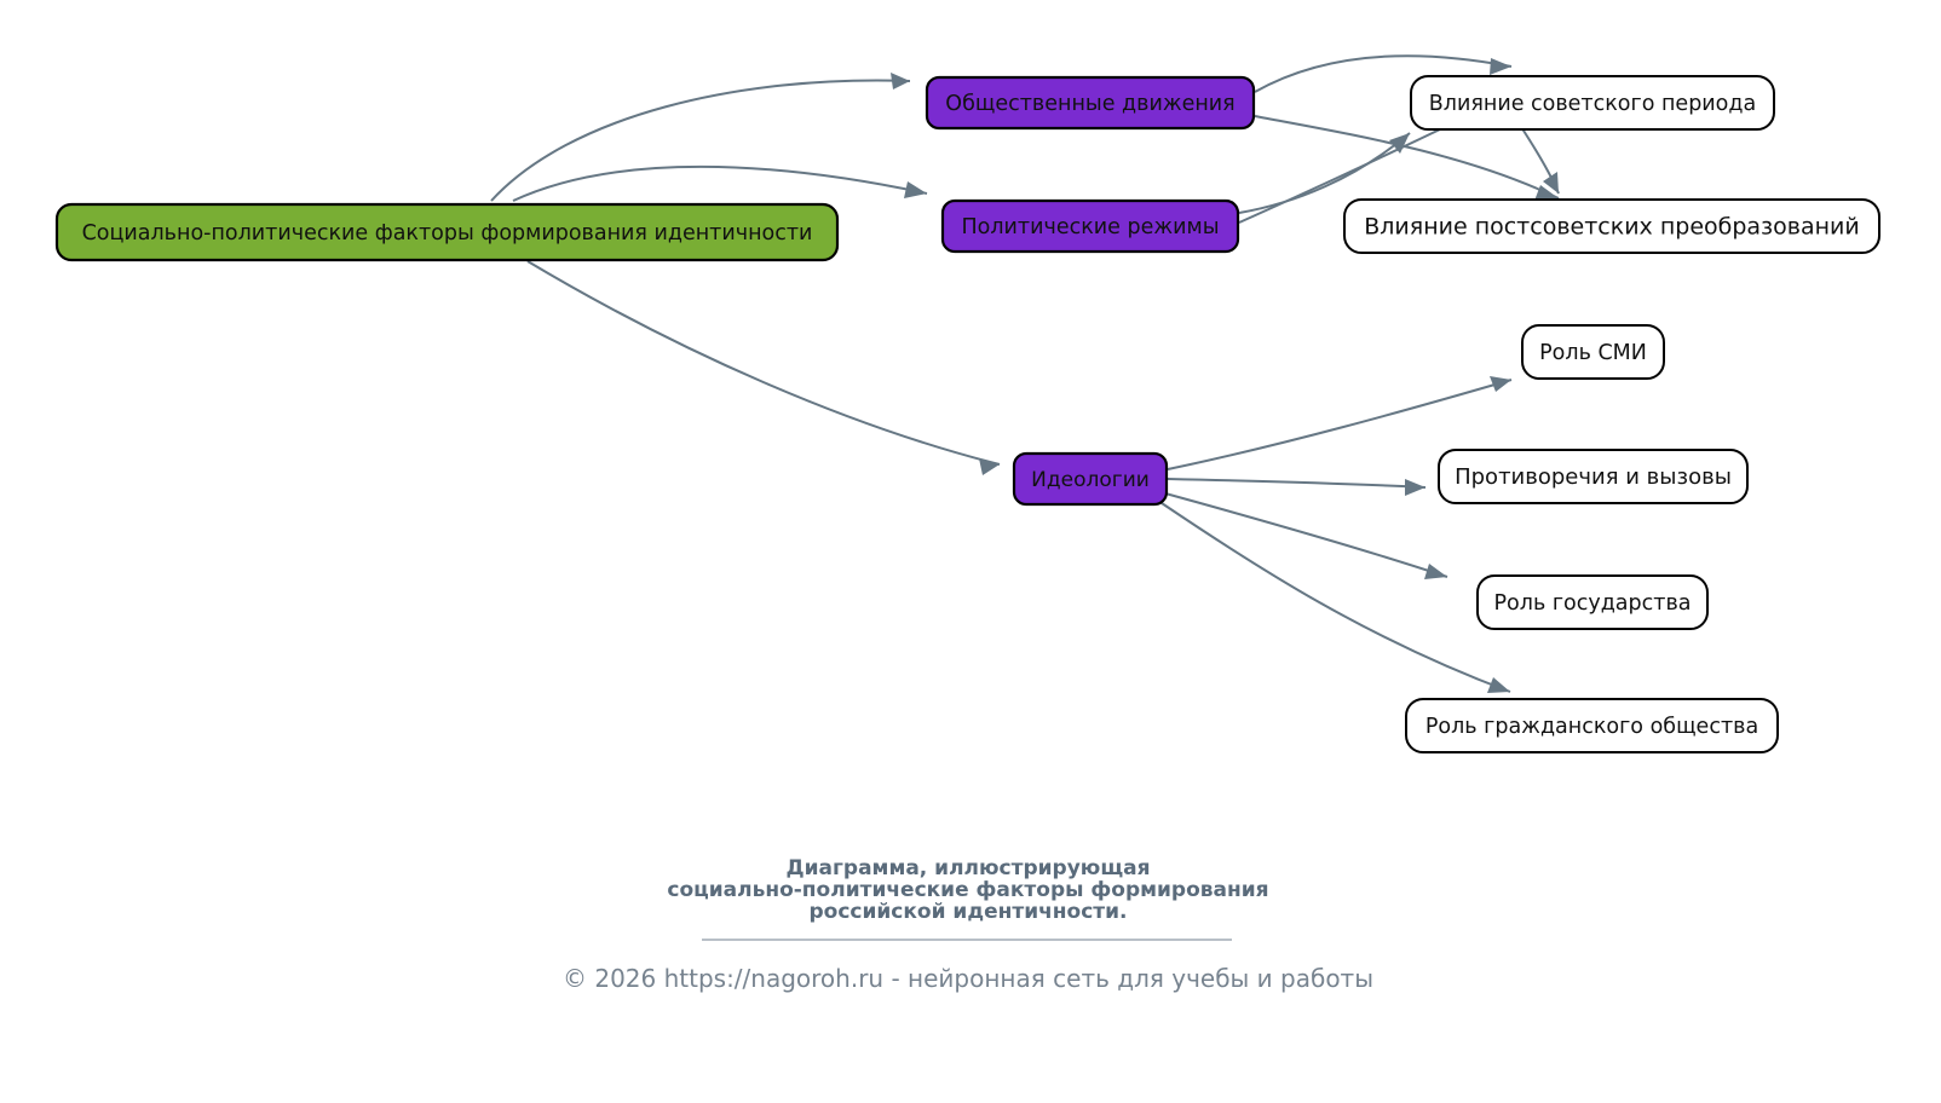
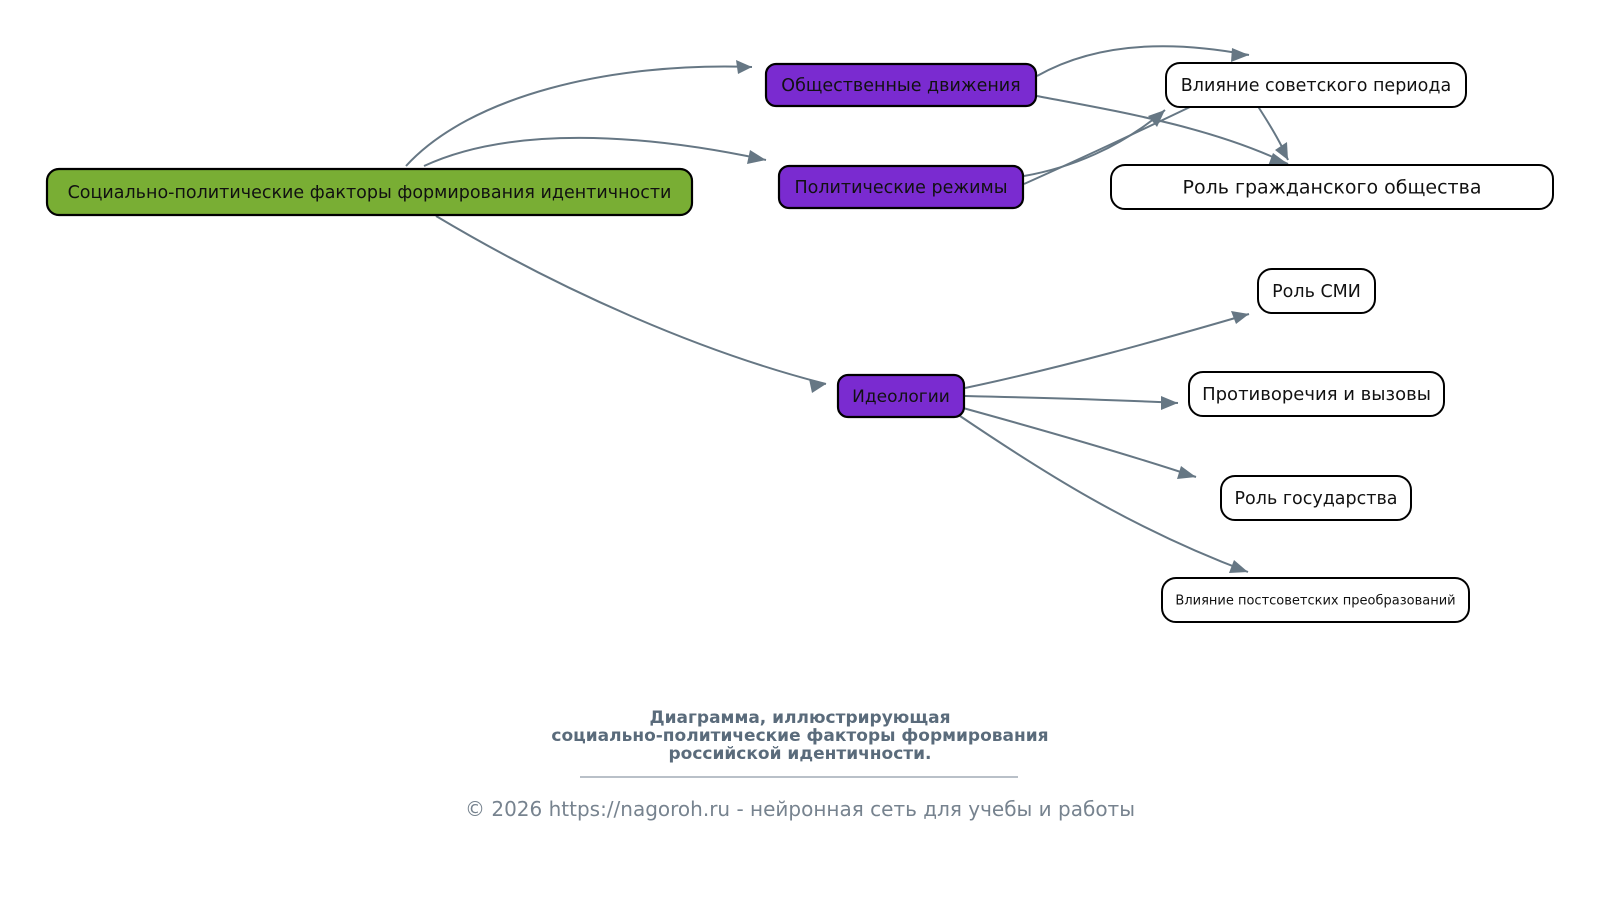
  Социально-политические факторы формирования идентичности
  Общественные движения
  Политические режимы
  Идеологии
  Влияние советского периода
- Влияние постсоветских преобразований
+ Роль гражданского общества
  Роль СМИ
  Противоречия и вызовы
  Роль государства
- Роль гражданского общества
+ Влияние постсоветских преобразований
  Диаграмма, иллюстрирующая
  социально-политические факторы формирования
  российской идентичности.
  © 2026 https://nagoroh.ru - нейронная сеть для учебы и работы
